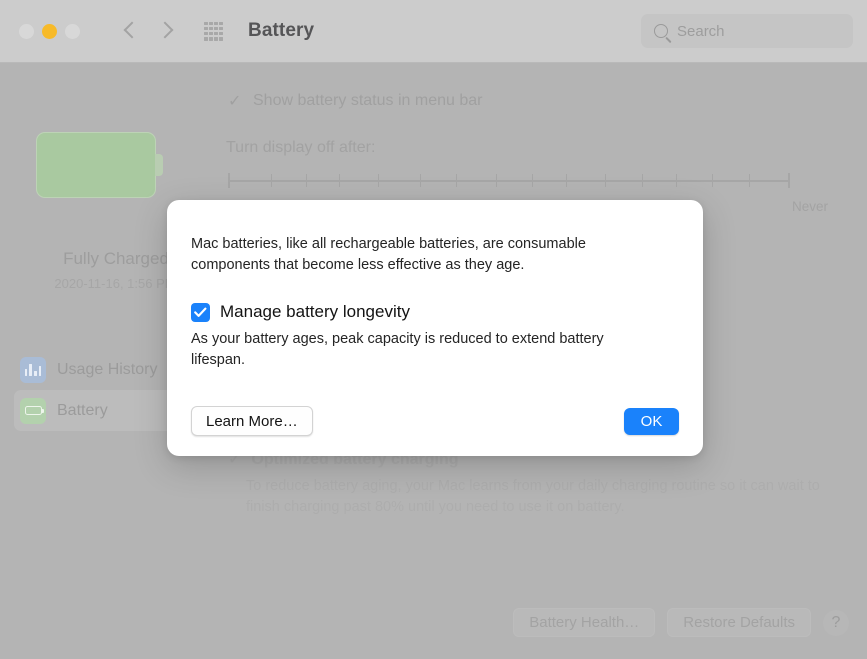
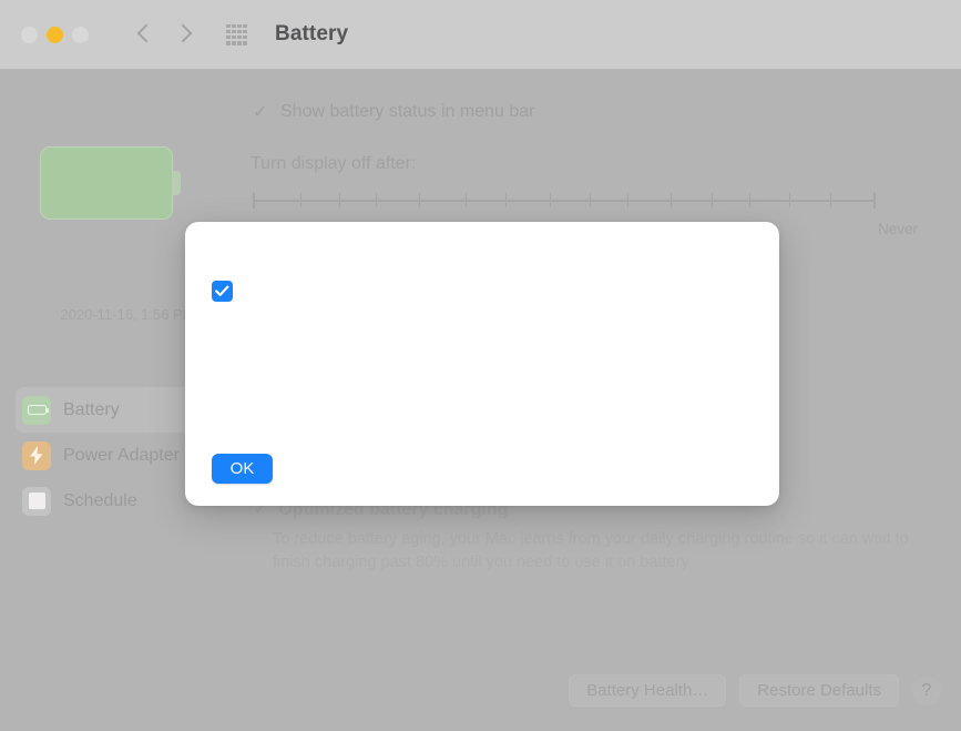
  Battery
- Search
- Fully Charged
  2020-11-16, 1:56 P
- Usage History
  Battery
+ Power Adapter
+ Schedule
  ✓ Optimized battery charging
  ?
- Mac batteries, like all rechargeable batteries, are consumable components that become less effective as they age.
- Manage battery longevity
- As your battery ages, peak capacity is reduced to extend battery lifespan.
- Learn More…
  OK
